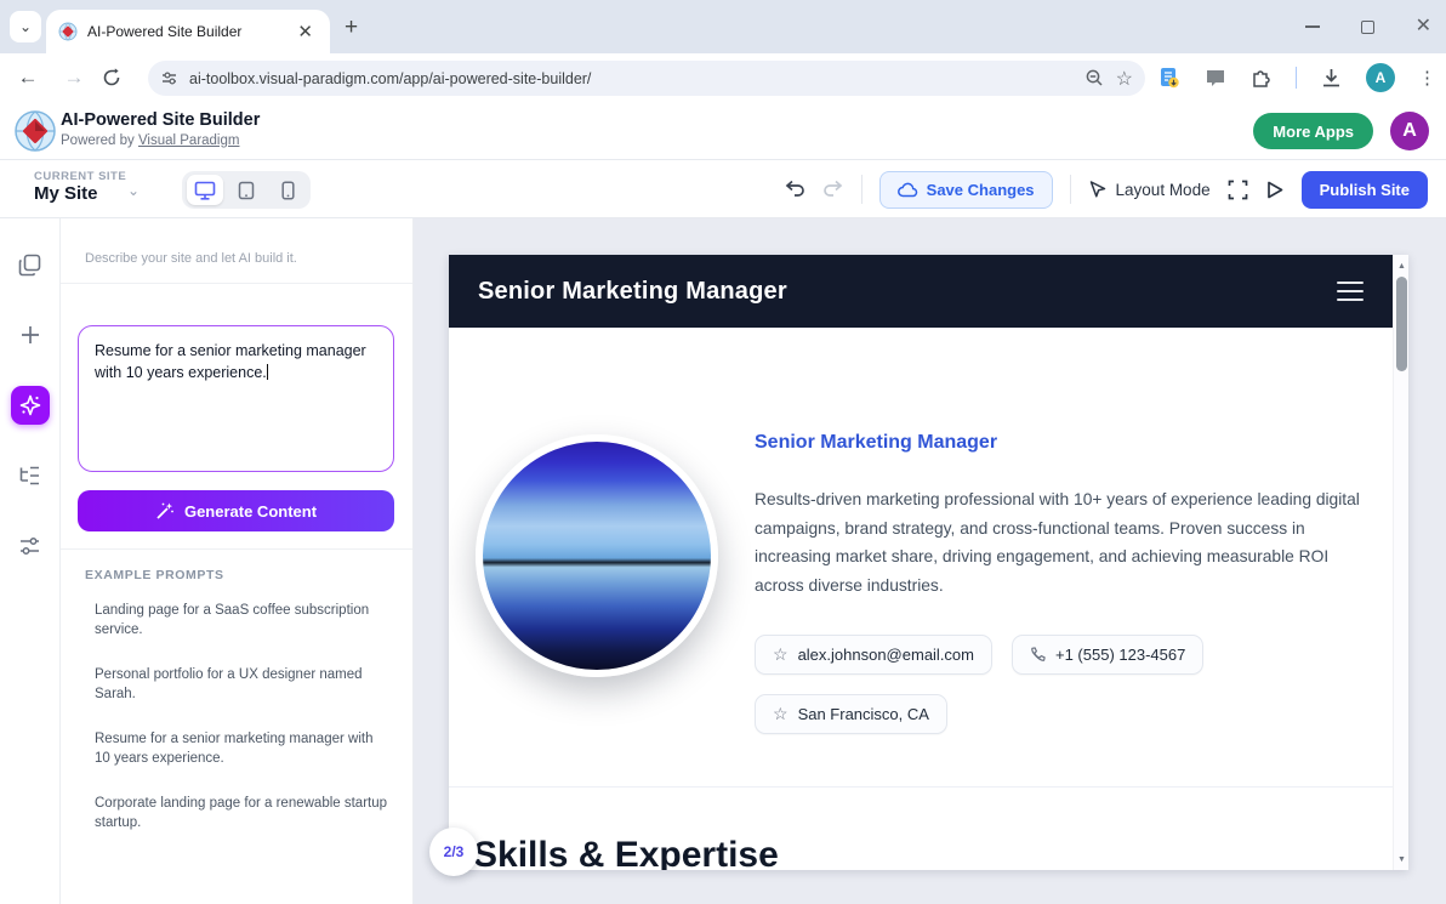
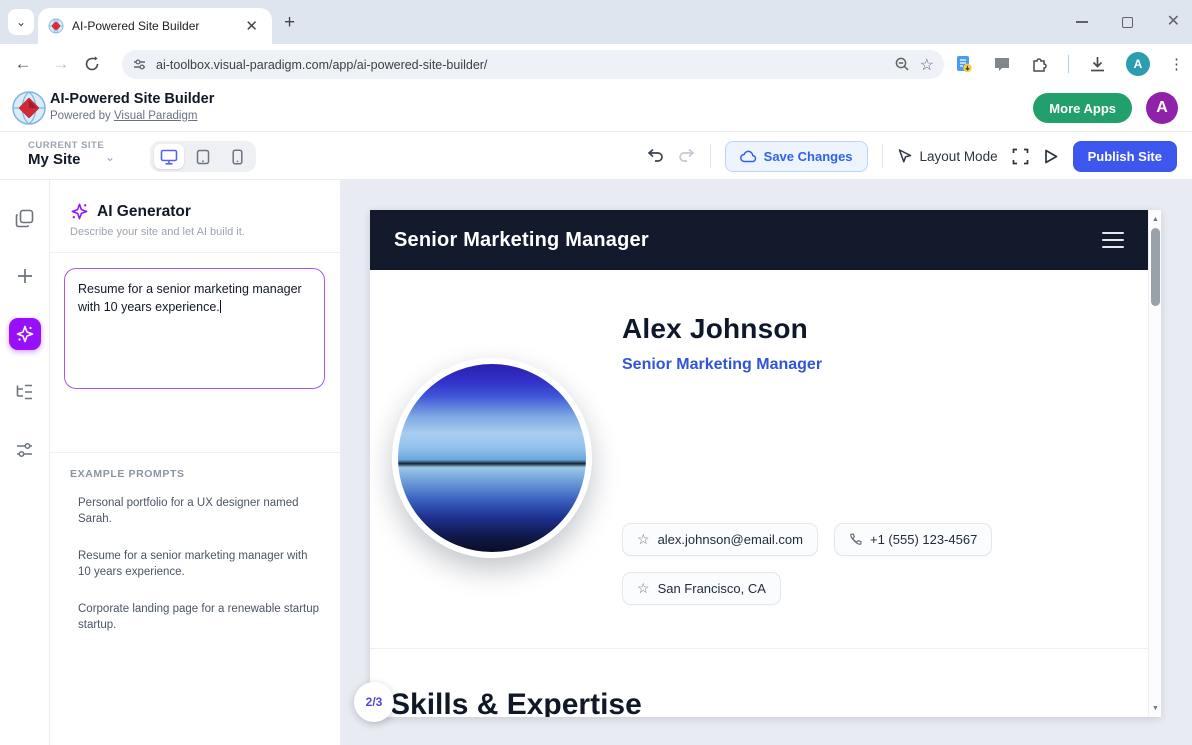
  ⌄
  AI-Powered Site Builder
  ✕
  +
  ✕
  ←
  →
  ai-toolbox.visual-paradigm.com/app/ai-powered-site-builder/
  ☆
  A
  ⋮
  AI-Powered Site Builder
  Powered by Visual Paradigm
  More Apps
  A
  CURRENT SITE
  My Site
  ⌄
  Save Changes
  Layout Mode
  Publish Site
+ AI Generator
  Describe your site and let AI build it.
  Resume for a senior marketing manager with 10 years experience.
- Generate Content
  EXAMPLE PROMPTS
- Landing page for a SaaS coffee subscription service.
  Personal portfolio for a UX designer named Sarah.
  Resume for a senior marketing manager with 10 years experience.
  Corporate landing page for a renewable startup startup.
  Senior Marketing Manager
+ Alex Johnson
  Senior Marketing Manager
- Results-driven marketing professional with 10+ years of experience leading digital campaigns, brand strategy, and cross-functional teams. Proven success in increasing market share, driving engagement, and achieving measurable ROI across diverse industries.
  ☆
  alex.johnson@email.com
  +1 (555) 123-4567
  ☆
  San Francisco, CA
  Skills & Expertise
  2/3
